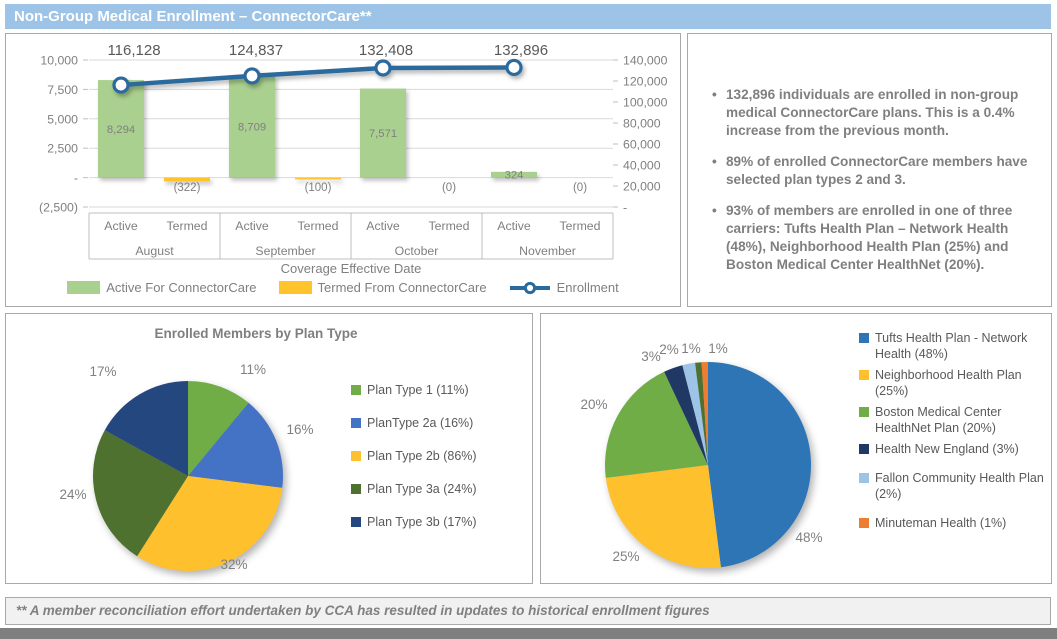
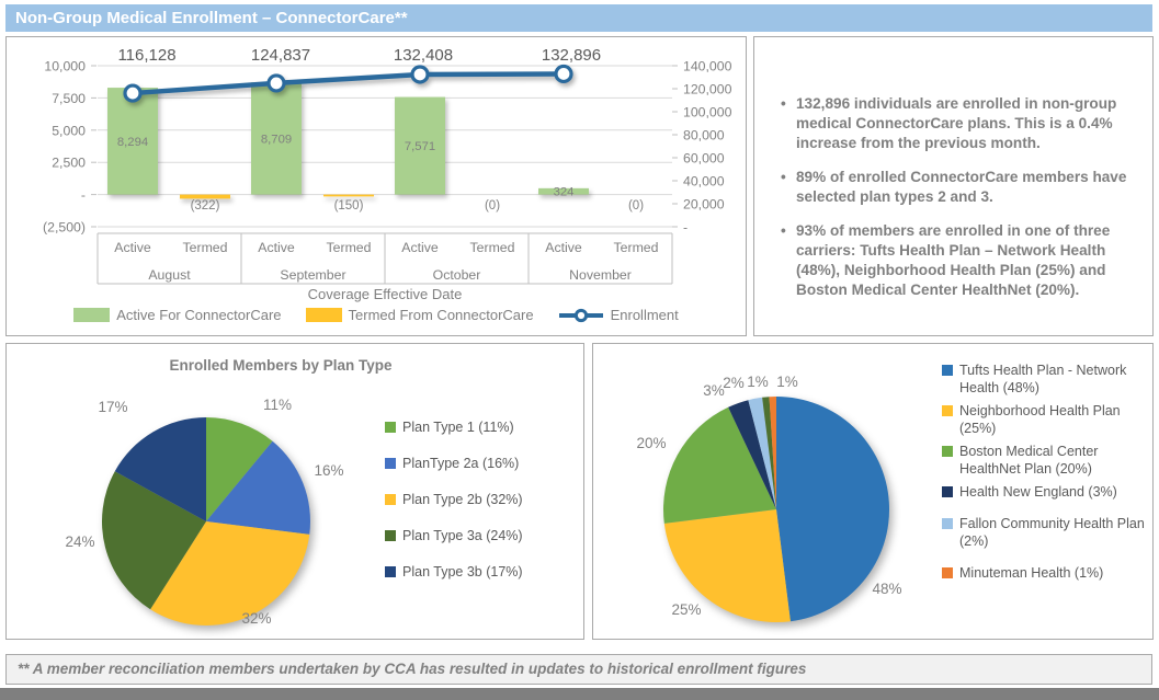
  Non-Group Medical Enrollment – ConnectorCare**
  10,000
  7,500
  5,000
  2,500
  -
  (2,500)
  140,000
  120,000
  100,000
  80,000
  60,000
  40,000
  20,000
  -
  8,294
  (322)
  116,128
  Active
  Termed
  August
  8,709
- (100)
+ (150)
  124,837
  Active
  Termed
  September
  7,571
  (0)
  132,408
  Active
  Termed
  October
  324
  (0)
  132,896
  Active
  Termed
  November
  Coverage Effective Date
  Active For ConnectorCare
  Termed From ConnectorCare
  Enrollment
  132,896 individuals are enrolled in non-group medical ConnectorCare plans. This is a 0.4% increase from the previous month.
  89% of enrolled ConnectorCare members have selected plan types 2 and 3.
  93% of members are enrolled in one of three carriers: Tufts Health Plan – Network Health (48%), Neighborhood Health Plan (25%) and Boston Medical Center HealthNet (20%).
  Enrolled Members by Plan Type
  11%
  16%
  32%
  24%
  17%
  Plan Type 1 (11%)
  PlanType 2a (16%)
- Plan Type 2b (86%)
+ Plan Type 2b (32%)
  Plan Type 3a (24%)
  Plan Type 3b (17%)
  48%
  25%
  20%
  3%
  2%
  1%
  1%
  Tufts Health Plan - Network Health (48%)
  Neighborhood Health Plan (25%)
  Boston Medical Center HealthNet Plan (20%)
  Health New England (3%)
  Fallon Community Health Plan (2%)
  Minuteman Health (1%)
- ** A member reconciliation effort undertaken by CCA has resulted in updates to historical enrollment figures
+ ** A member reconciliation members undertaken by CCA has resulted in updates to historical enrollment figures
